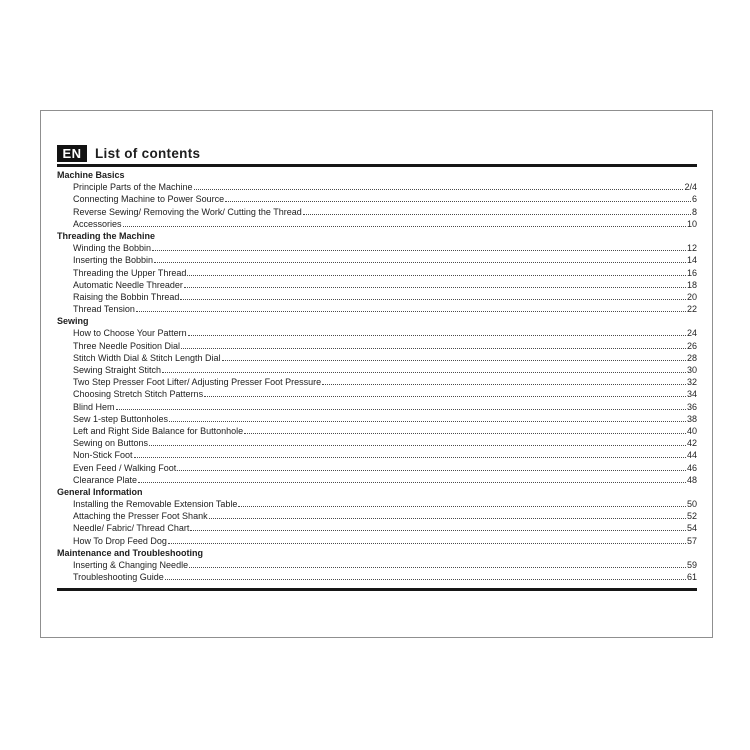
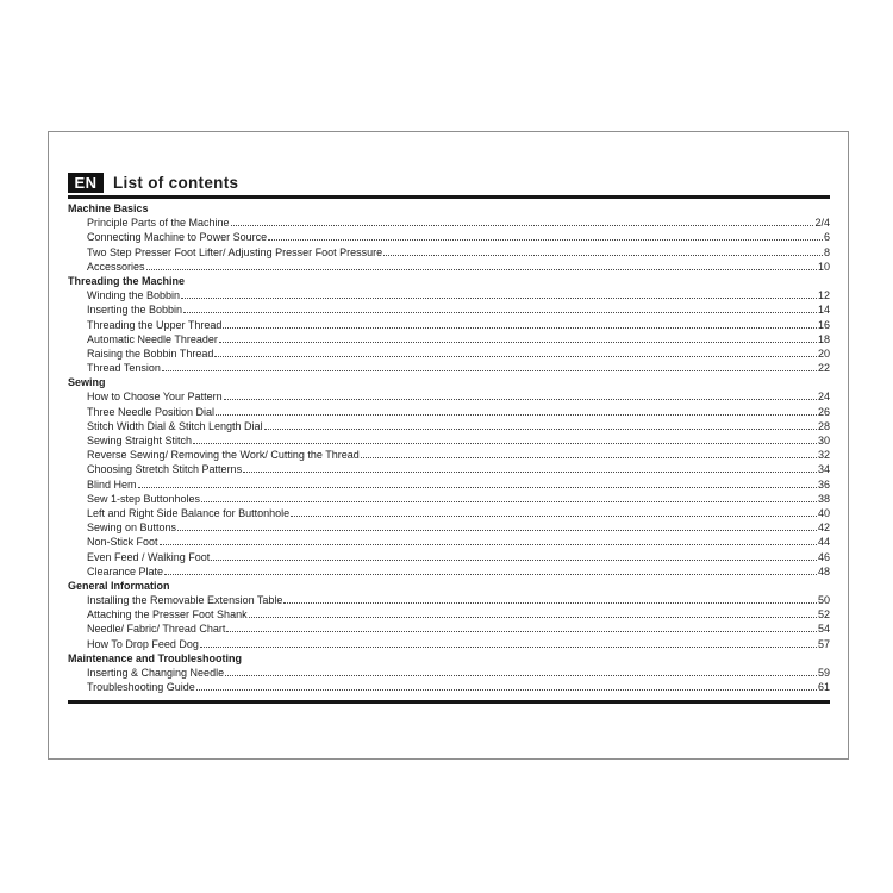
  EN
  List of contents
  Machine Basics
  Principle Parts of the Machine
  2/4
  Connecting Machine to Power Source
  6
- Reverse Sewing/ Removing the Work/ Cutting the Thread
+ Two Step Presser Foot Lifter/ Adjusting Presser Foot Pressure
  8
  Accessories
  10
  Threading the Machine
  Winding the Bobbin
  12
  Inserting the Bobbin
  14
  Threading the Upper Thread
  16
  Automatic Needle Threader
  18
  Raising the Bobbin Thread
  20
  Thread Tension
  22
  Sewing
  How to Choose Your Pattern
  24
  Three Needle Position Dial
  26
  Stitch Width Dial & Stitch Length Dial
  28
  Sewing Straight Stitch
  30
- Two Step Presser Foot Lifter/ Adjusting Presser Foot Pressure
+ Reverse Sewing/ Removing the Work/ Cutting the Thread
  32
  Choosing Stretch Stitch Patterns
  34
  Blind Hem
  36
  Sew 1-step Buttonholes
  38
  Left and Right Side Balance for Buttonhole
  40
  Sewing on Buttons
  42
  Non-Stick Foot
  44
  Even Feed / Walking Foot
  46
  Clearance Plate
  48
  General Information
  Installing the Removable Extension Table
  50
  Attaching the Presser Foot Shank
  52
  Needle/ Fabric/ Thread Chart
  54
  How To Drop Feed Dog
  57
  Maintenance and Troubleshooting
  Inserting & Changing Needle
  59
  Troubleshooting Guide
  61
